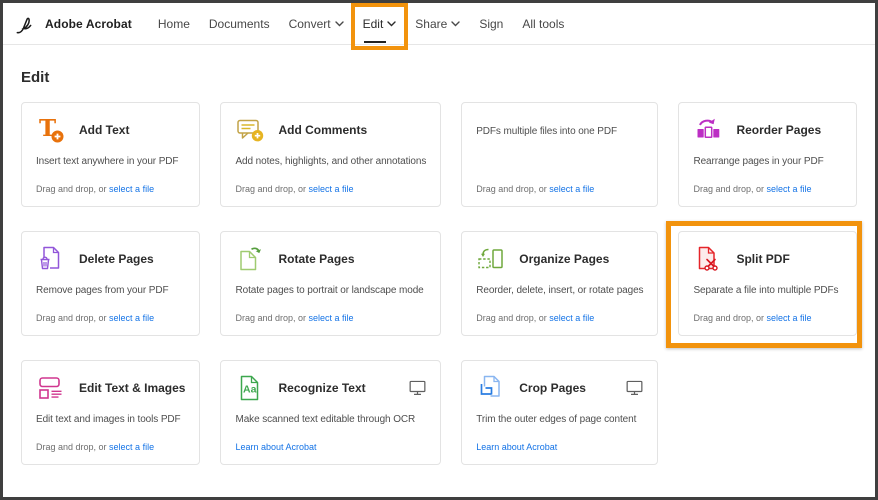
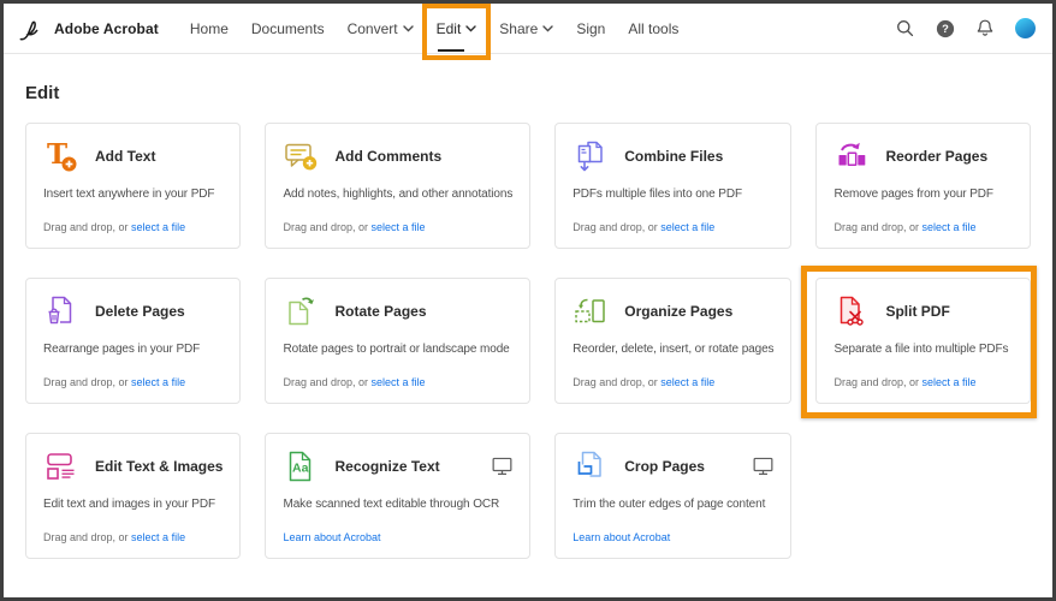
  Adobe Acrobat
  Home
  Documents
  Convert
  Edit
  Share
  Sign
  All tools
+ ?
  Edit
  T
  Add Text
  Insert text anywhere in your PDF
  Drag and drop, or select a file
  Add Comments
  Add notes, highlights, and other annotations
  Drag and drop, or select a file
+ Combine Files
  PDFs multiple files into one PDF
  Drag and drop, or select a file
  Reorder Pages
- Rearrange pages in your PDF
+ Remove pages from your PDF
  Drag and drop, or select a file
  Delete Pages
- Remove pages from your PDF
+ Rearrange pages in your PDF
  Drag and drop, or select a file
  Rotate Pages
  Rotate pages to portrait or landscape mode
  Drag and drop, or select a file
  Organize Pages
  Reorder, delete, insert, or rotate pages
  Drag and drop, or select a file
  Split PDF
  Separate a file into multiple PDFs
  Drag and drop, or select a file
  Edit Text & Images
- Edit text and images in tools PDF
+ Edit text and images in your PDF
  Drag and drop, or select a file
  Aa
  Recognize Text
  Make scanned text editable through OCR
  Learn about Acrobat
  Crop Pages
  Trim the outer edges of page content
  Learn about Acrobat
